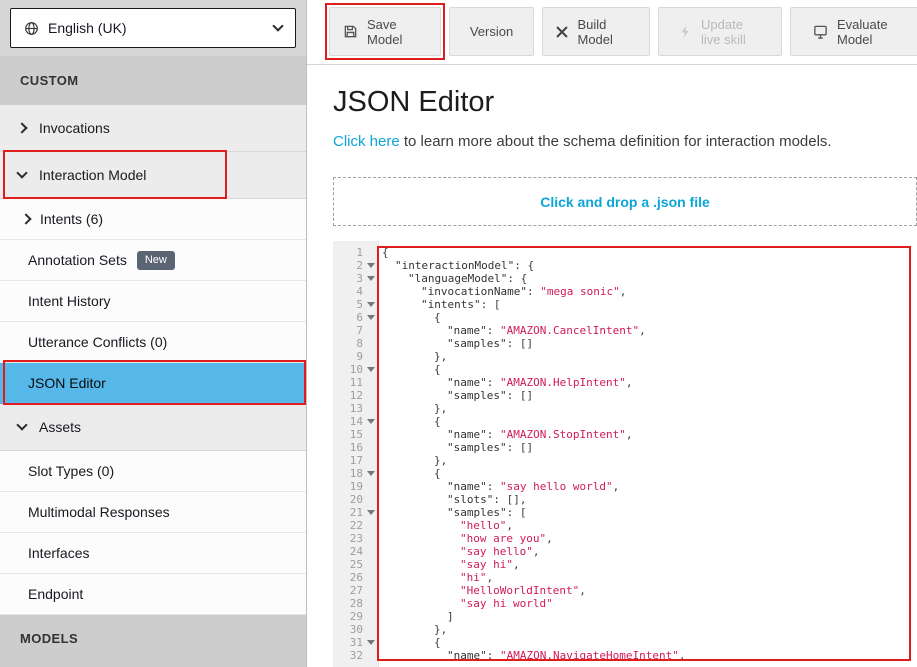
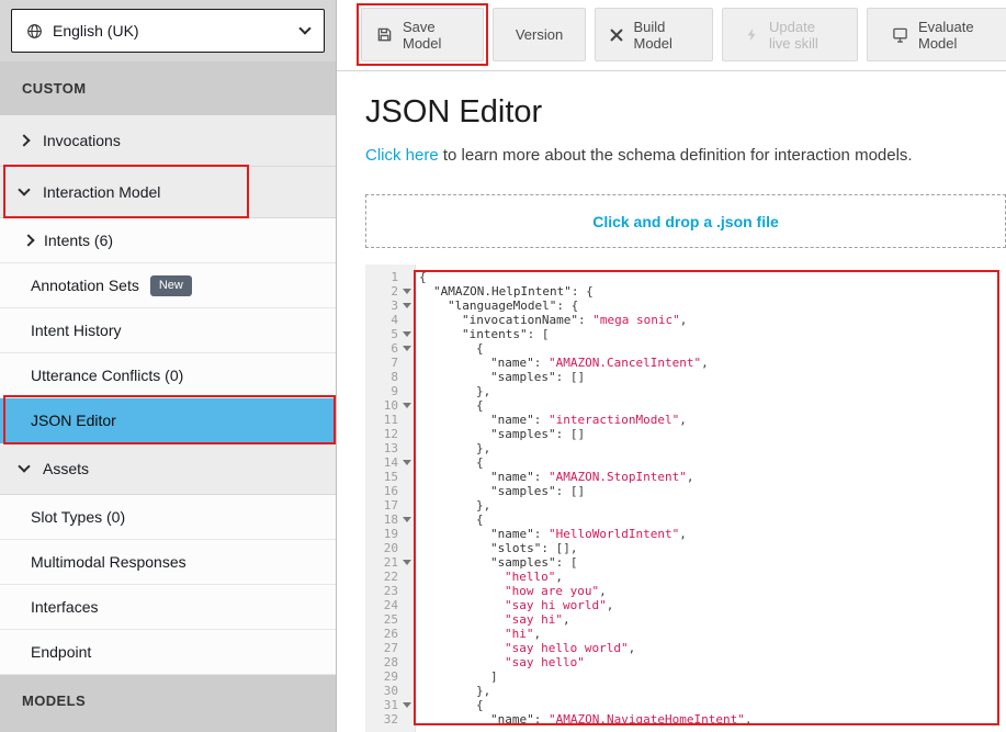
  English (UK)
  CUSTOM
  Invocations
  Interaction Model
  Intents (6)
  Annotation Sets
  New
  Intent History
  Utterance Conflicts (0)
  JSON Editor
  Assets
  Slot Types (0)
  Multimodal Responses
  Interfaces
  Endpoint
  MODELS
  Save Model
  Version
  Build Model
  Update live skill
  Evaluate Model
  JSON Editor
  Click here to learn more about the schema definition for interaction models.
  Click and drop a .json file
  1
  {
  2
- "interactionModel": {
+ "AMAZON.HelpIntent": {
  3
  "languageModel": {
  4
  "invocationName": "mega sonic",
  5
  "intents": [
  6
  {
  7
  "name": "AMAZON.CancelIntent",
  8
  "samples": []
  9
  },
  10
  {
  11
- "name": "AMAZON.HelpIntent",
+ "name": "interactionModel",
  12
  "samples": []
  13
  },
  14
  {
  15
  "name": "AMAZON.StopIntent",
  16
  "samples": []
  17
  },
  18
  {
  19
- "name": "say hello world",
+ "name": "HelloWorldIntent",
  20
  "slots": [],
  21
  "samples": [
  22
  "hello",
  23
  "how are you",
  24
- "say hello",
+ "say hi world",
  25
  "say hi",
  26
  "hi",
  27
- "HelloWorldIntent",
+ "say hello world",
  28
- "say hi world"
+ "say hello"
  29
  ]
  30
  },
  31
  {
  32
  "name": "AMAZON.NavigateHomeIntent",
